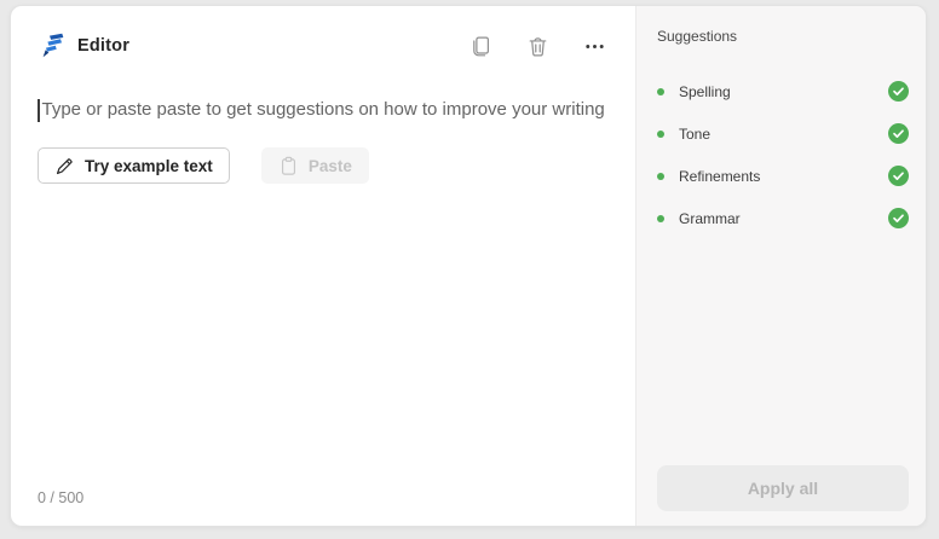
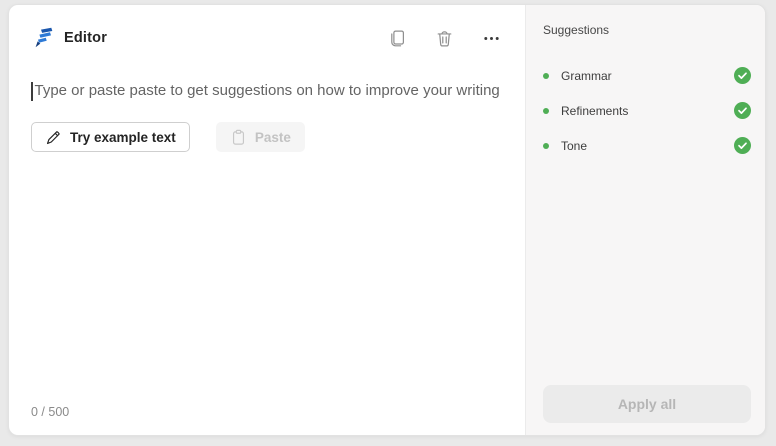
  Editor
  Type or paste paste to get suggestions on how to improve your writing
  Try example text
  Paste
  0 / 500
  Suggestions
- Spelling
- Tone
+ Grammar
  Refinements
- Grammar
+ Tone
  Apply all
